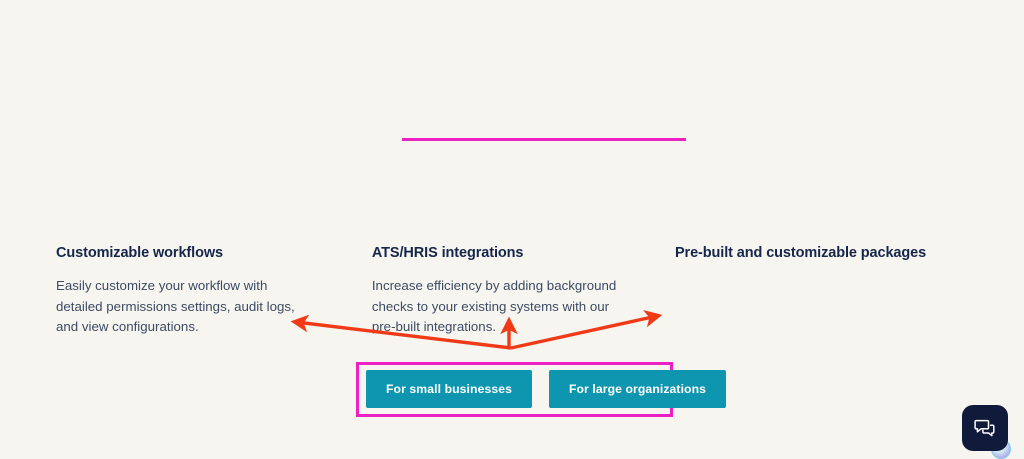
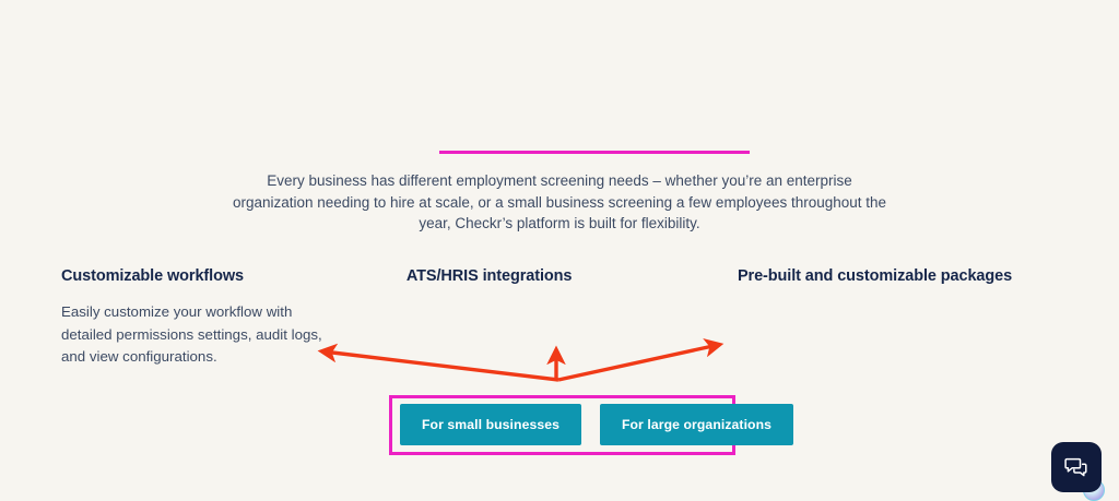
+ Every business has different employment screening needs – whether you’re an enterprise organization needing to hire at scale, or a small business screening a few employees throughout the year, Checkr’s platform is built for flexibility.
  Customizable workflows
  Easily customize your workflow with detailed permissions settings, audit logs, and view configurations.
  ATS/HRIS integrations
- Increase efficiency by adding background checks to your existing systems with our pre-built integrations.
  Pre-built and customizable packages
  For small businesses
  For large organizations
